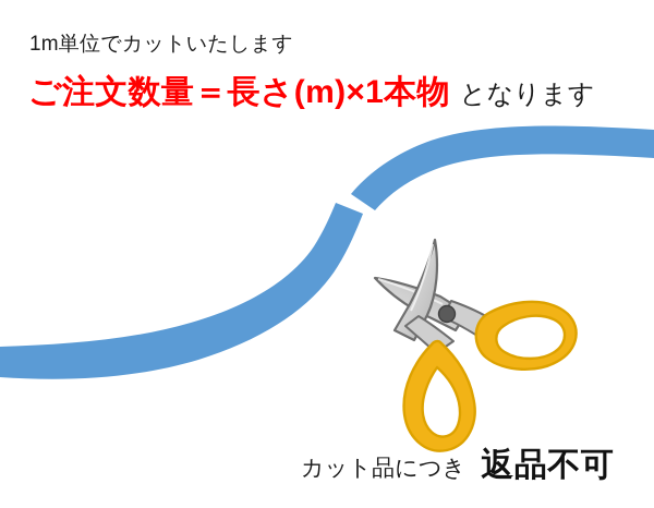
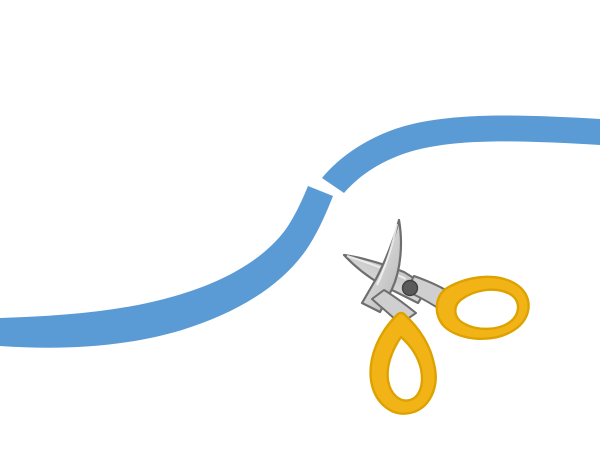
- 1m単位でカットいたします
- ご注文数量＝長さ(m)×1本物 となります
- カット品につき 返品不可
